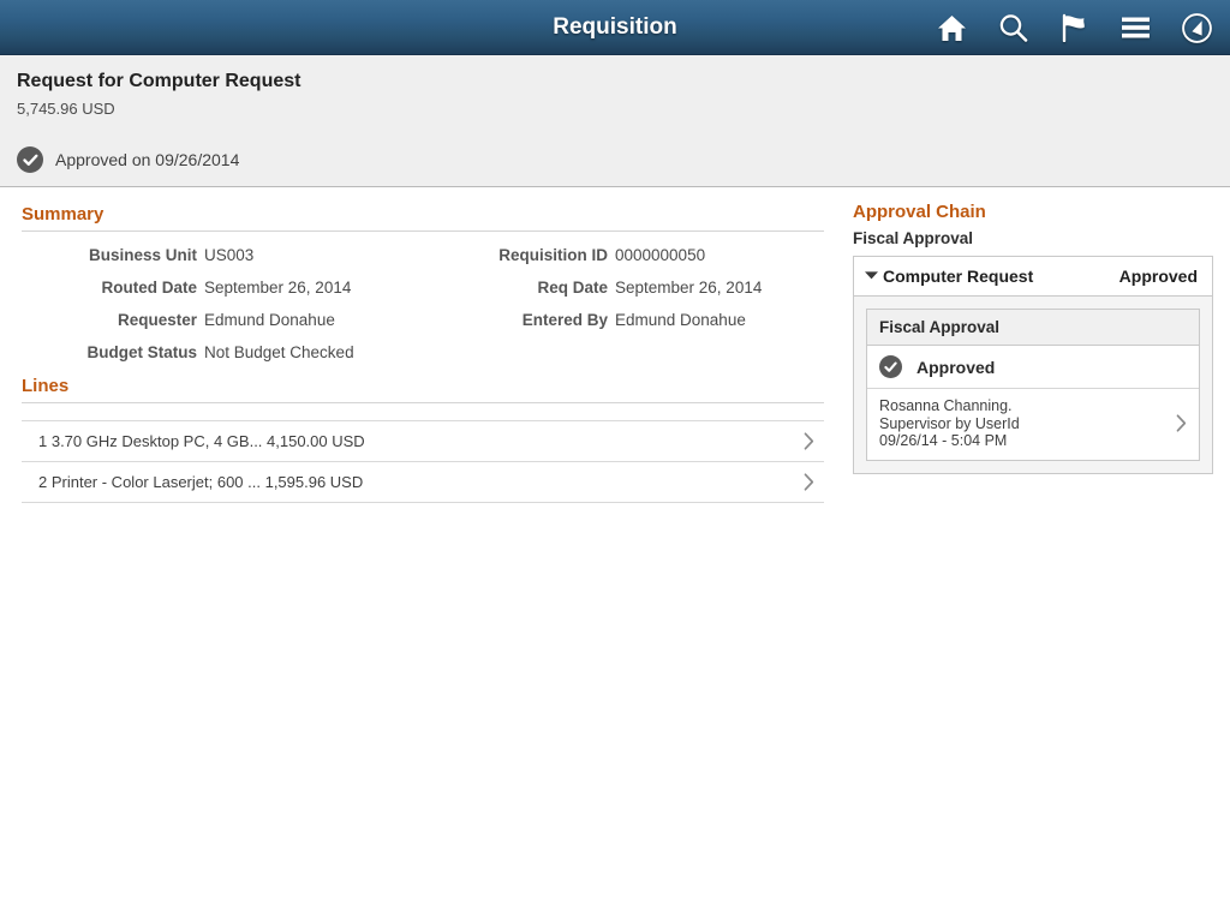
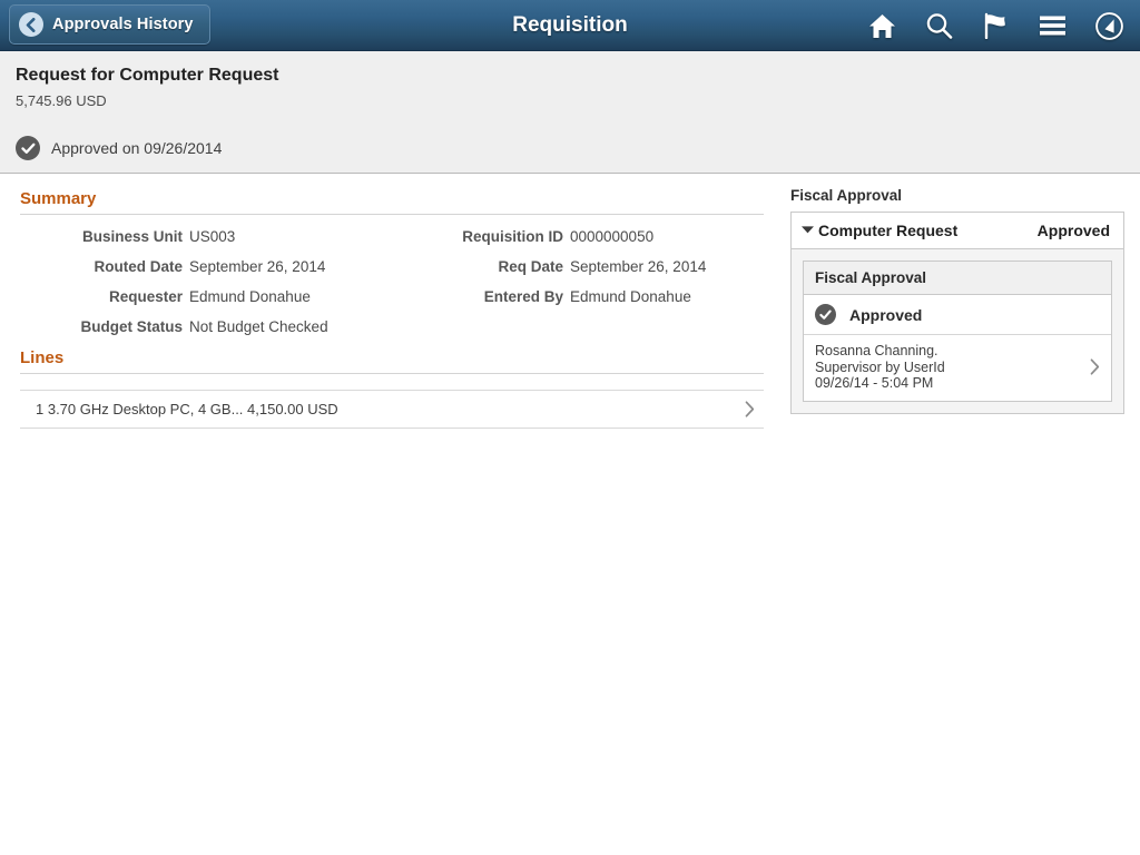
+ Approvals History
  Requisition
  Request for Computer Request
  5,745.96 USD
  Approved on 09/26/2014
  Summary
  Business Unit
  US003
  Routed Date
  September 26, 2014
  Requester
  Edmund Donahue
  Budget Status
  Not Budget Checked
  Requisition ID
  0000000050
  Req Date
  September 26, 2014
  Entered By
  Edmund Donahue
  Lines
  1 3.70 GHz Desktop PC, 4 GB... 4,150.00 USD
- 2 Printer - Color Laserjet; 600 ... 1,595.96 USD
- Approval Chain
  Fiscal Approval
  Computer Request
  Approved
  Fiscal Approval
  Approved
  Rosanna Channing.
  Supervisor by UserId
  09/26/14 - 5:04 PM
